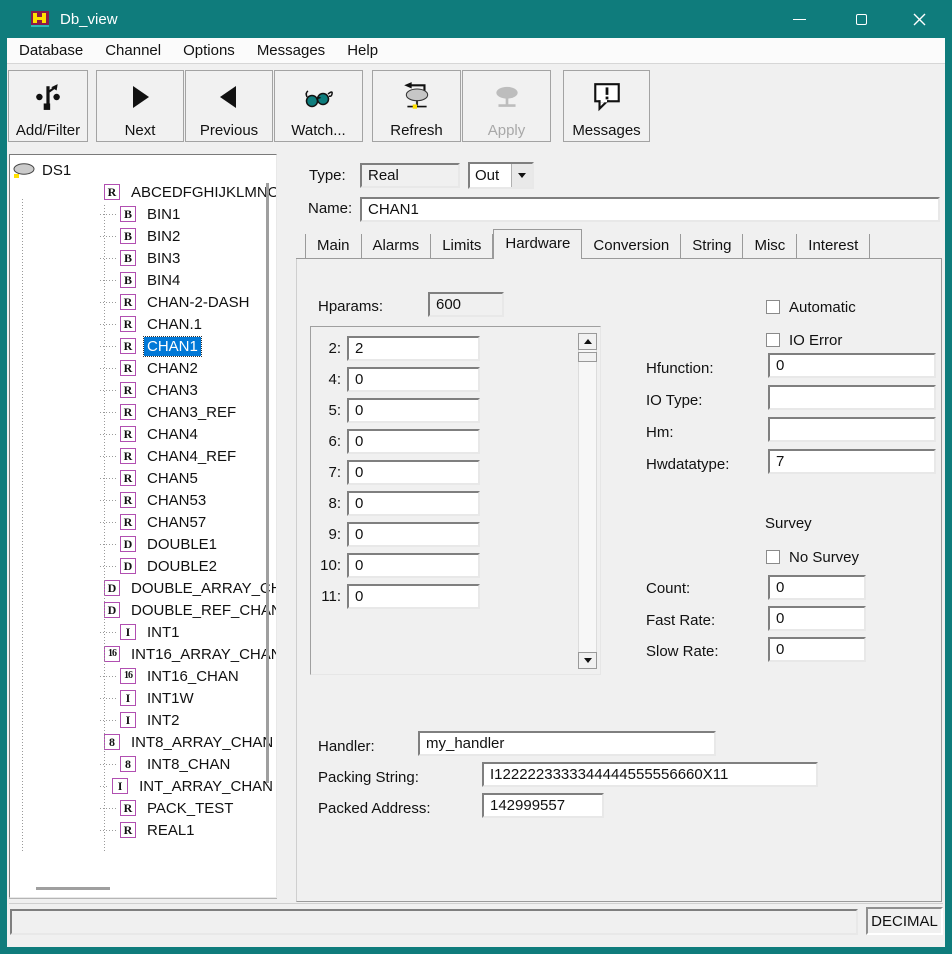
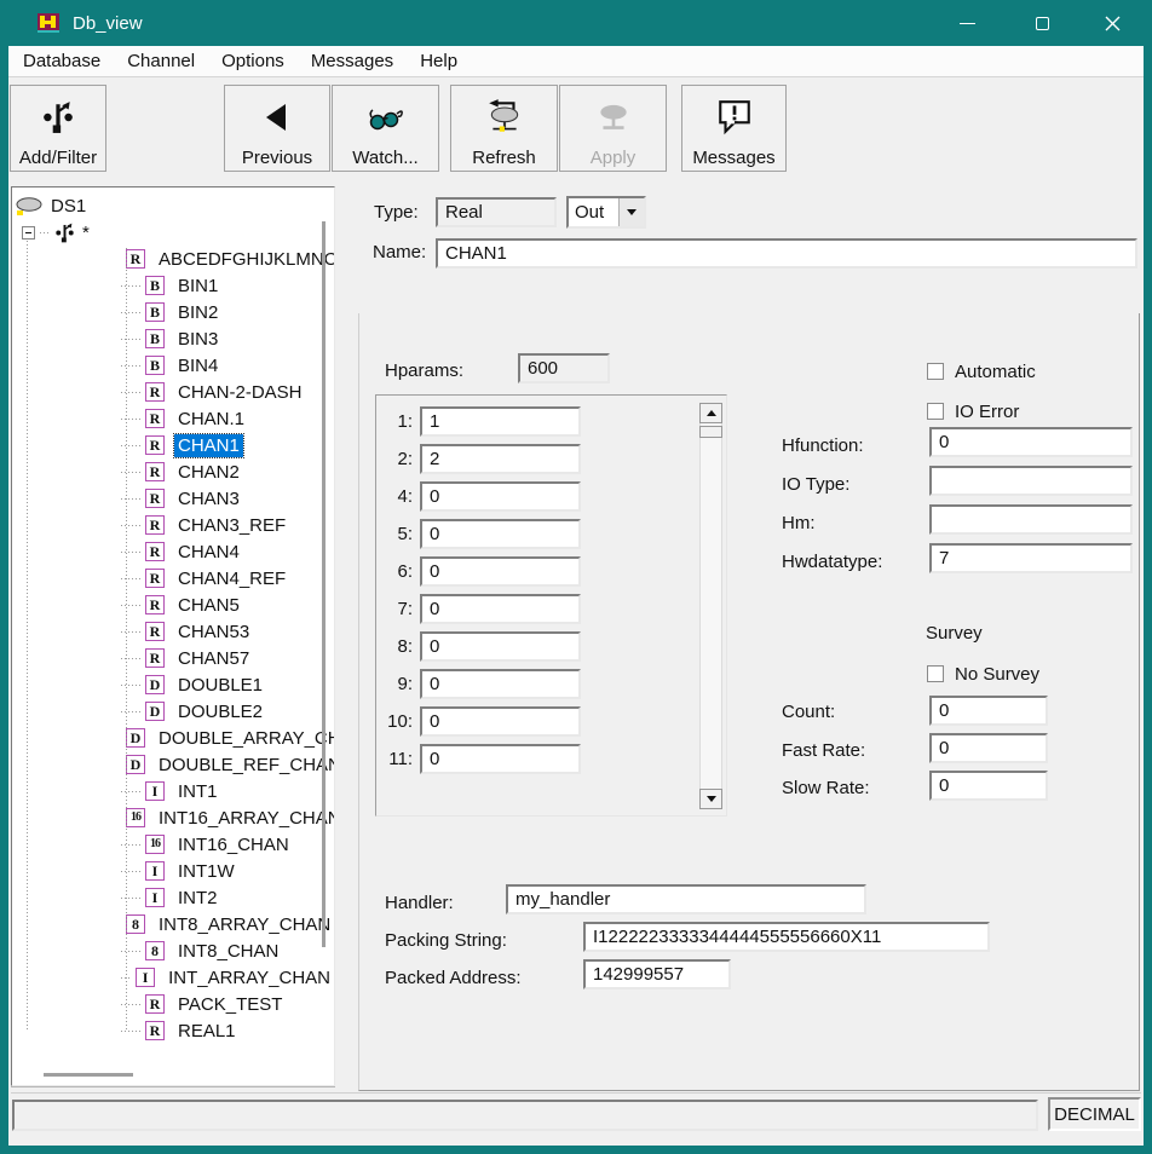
  Db_view
  Database
  Channel
  Options
  Messages
  Help
  Add/Filter
- Next
  Previous
  Watch...
  Refresh
  Apply
  Messages
  DS1
+ *
  R
  ABCEDFGHIJKLMNO
  B
  BIN1
  B
  BIN2
  B
  BIN3
  B
  BIN4
  R
  CHAN-2-DASH
  R
  CHAN.1
  R
  CHAN1
  R
  CHAN2
  R
  CHAN3
  R
  CHAN3_REF
  R
  CHAN4
  R
  CHAN4_REF
  R
  CHAN5
  R
  CHAN53
  R
  CHAN57
  D
  DOUBLE1
  D
  DOUBLE2
  D
  DOUBLE_ARRAY_
  D
  DOUBLE_REF_CH
  I
  INT1
  16
  INT16_ARRAY_CH
  16
  INT16_CHAN
  I
  INT1W
  I
  INT2
  8
  INT8_ARRAY_CHA
  8
  INT8_CHAN
  I
  INT_ARRAY_CHAN
  R
  PACK_TEST
  R
  REAL1
  Type:
  Real
  Out
  Name:
  CHAN1
- Main
- Alarms
- Limits
- Hardware
- Conversion
- String
- Misc
- Interest
  Hparams:
  600
+ 1:
+ 1
  2:
  2
  4:
  0
  5:
  0
  6:
  0
  7:
  0
  8:
  0
  9:
  0
  10:
  0
  11:
  0
  Automatic
  IO Error
  Hfunction:
  0
  IO Type:
  Hm:
  Hwdatatype:
  7
  Survey
  No Survey
  Count:
  0
  Fast Rate:
  0
  Slow Rate:
  0
  Handler:
  my_handler
  Packing String:
  I1222223333344444555556660X11
  Packed Address:
  142999557
  DECIMAL
